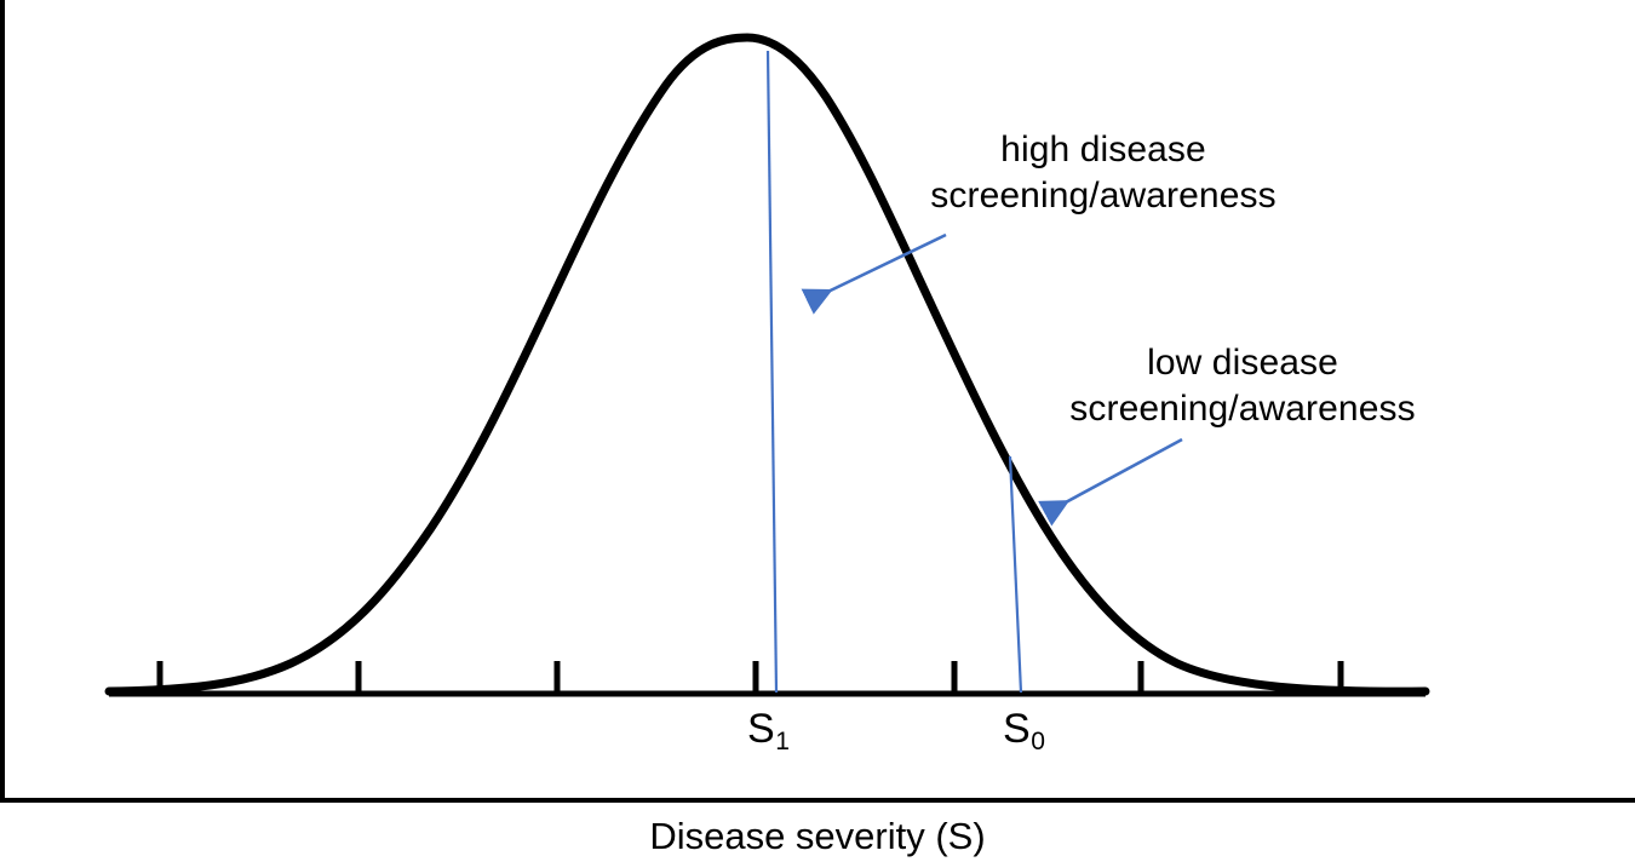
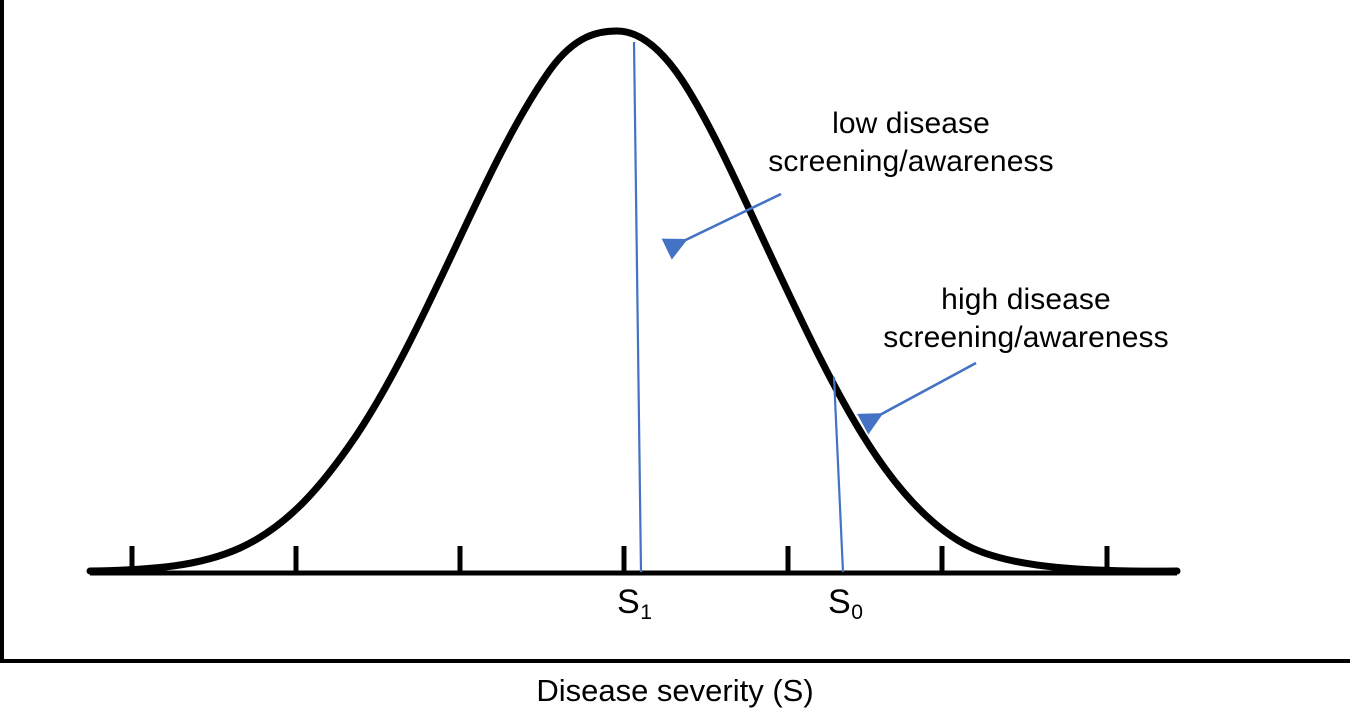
- high disease
+ low disease
  screening/awareness
- low disease
+ high disease
  screening/awareness
  S1
  S0
  Disease severity (S)
